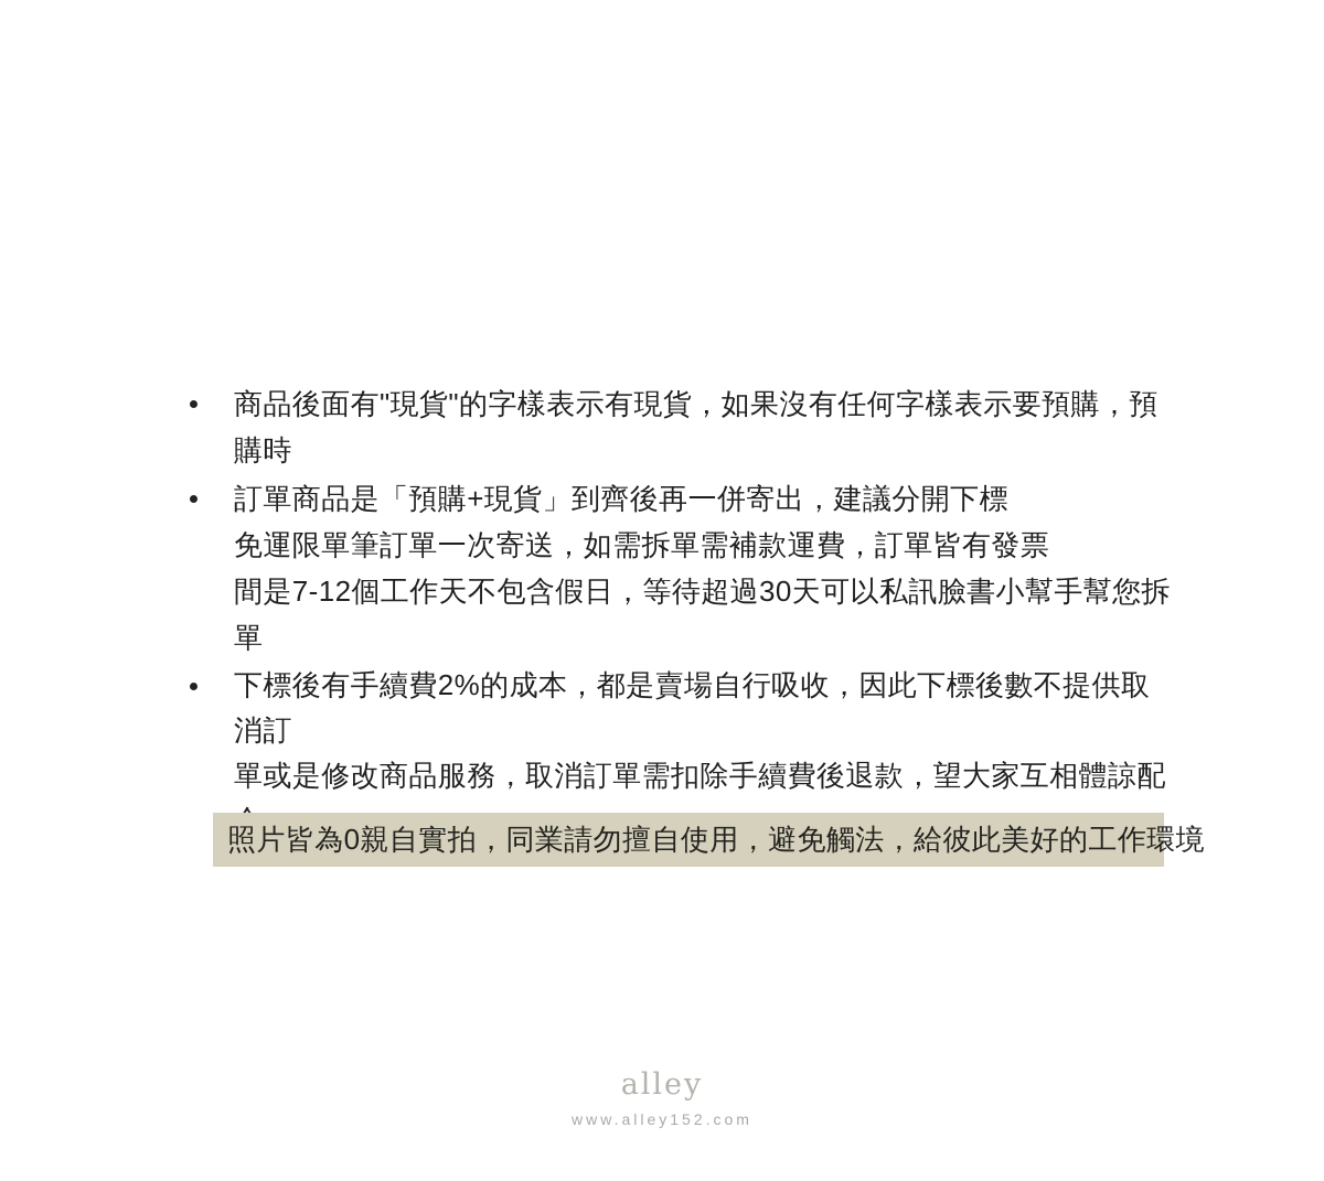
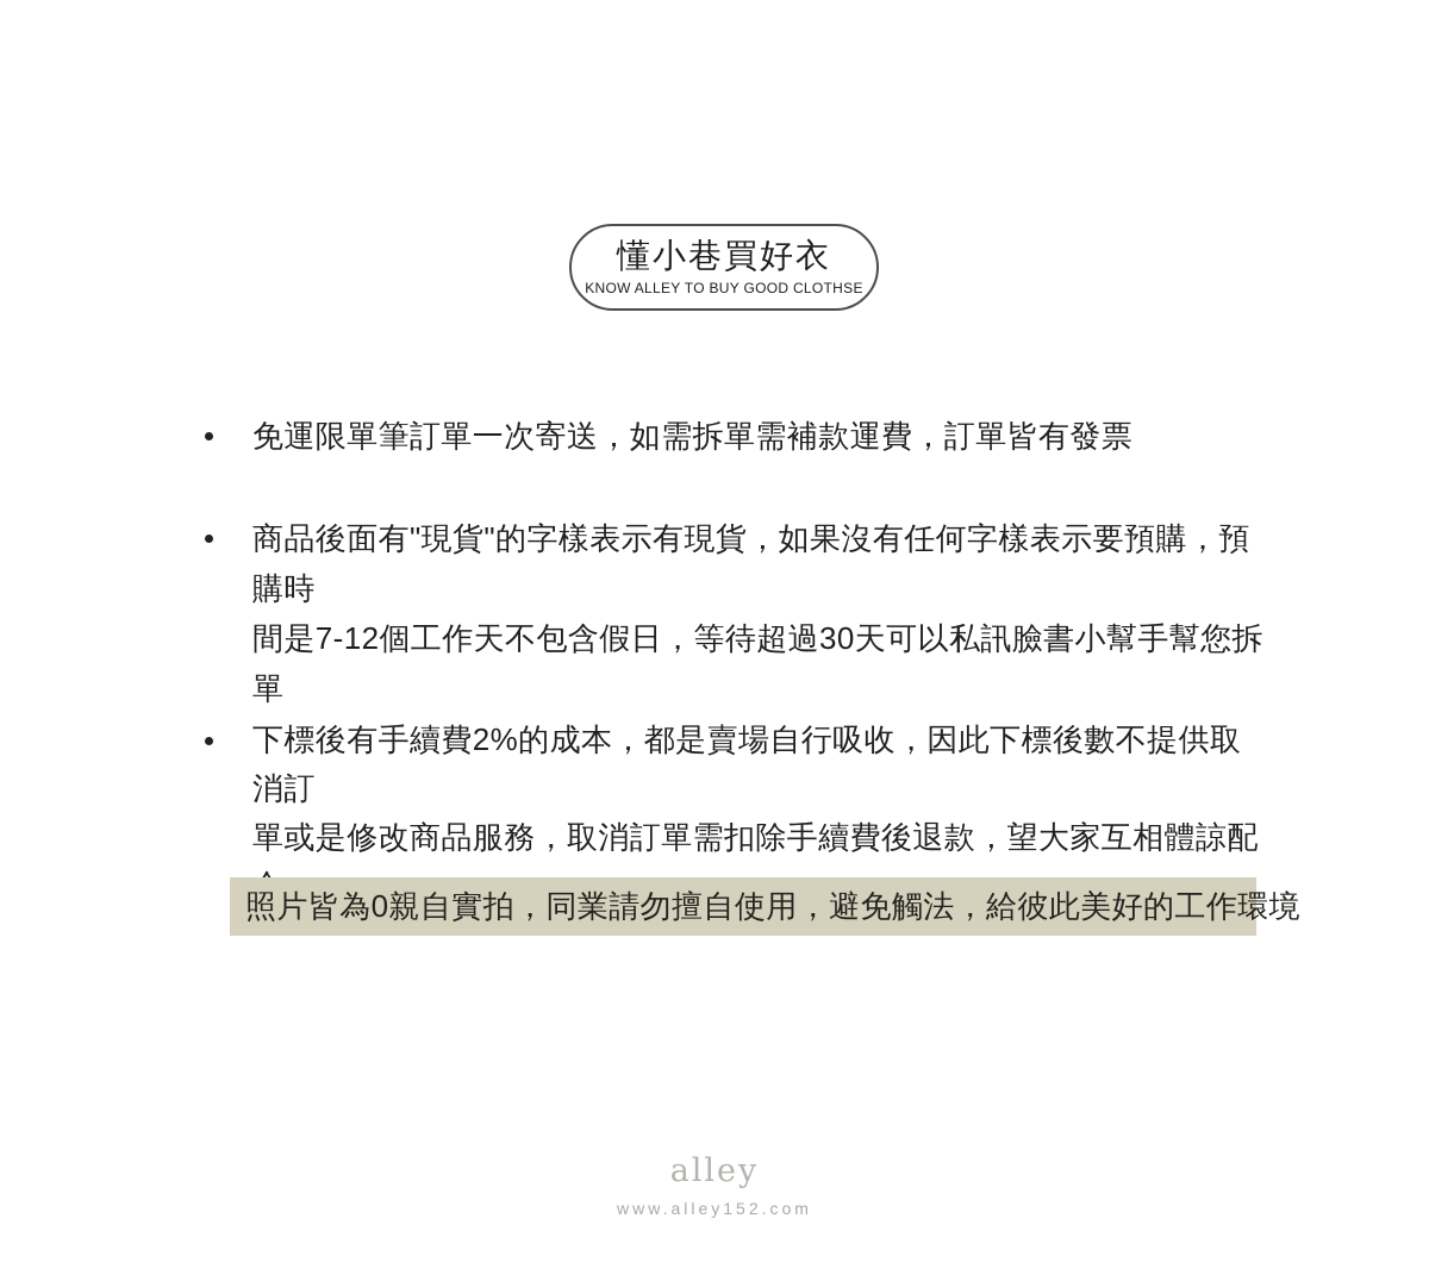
+ 懂小巷買好衣
+ KNOW ALLEY TO BUY GOOD CLOTHSE
- 商品後面有"現貨"的字樣表示有現貨，如果沒有任何字樣表示要預購，預購時
+ 免運限單筆訂單一次寄送，如需拆單需補款運費，訂單皆有發票
- 訂單商品是「預購+現貨」到齊後再一併寄出，建議分開下標
- 免運限單筆訂單一次寄送，如需拆單需補款運費，訂單皆有發票
+ 商品後面有"現貨"的字樣表示有現貨，如果沒有任何字樣表示要預購，預購時
  間是7-12個工作天不包含假日，等待超過30天可以私訊臉書小幫手幫您拆單
  下標後有手續費2%的成本，都是賣場自行吸收，因此下標後數不提供取消訂
  單或是修改商品服務，取消訂單需扣除手續費後退款，望大家互相體諒配
  照片皆為0親自實拍，同業請勿擅自使用，避免觸法，給彼此美好的工作環境
  alley
  www.alley152.com
